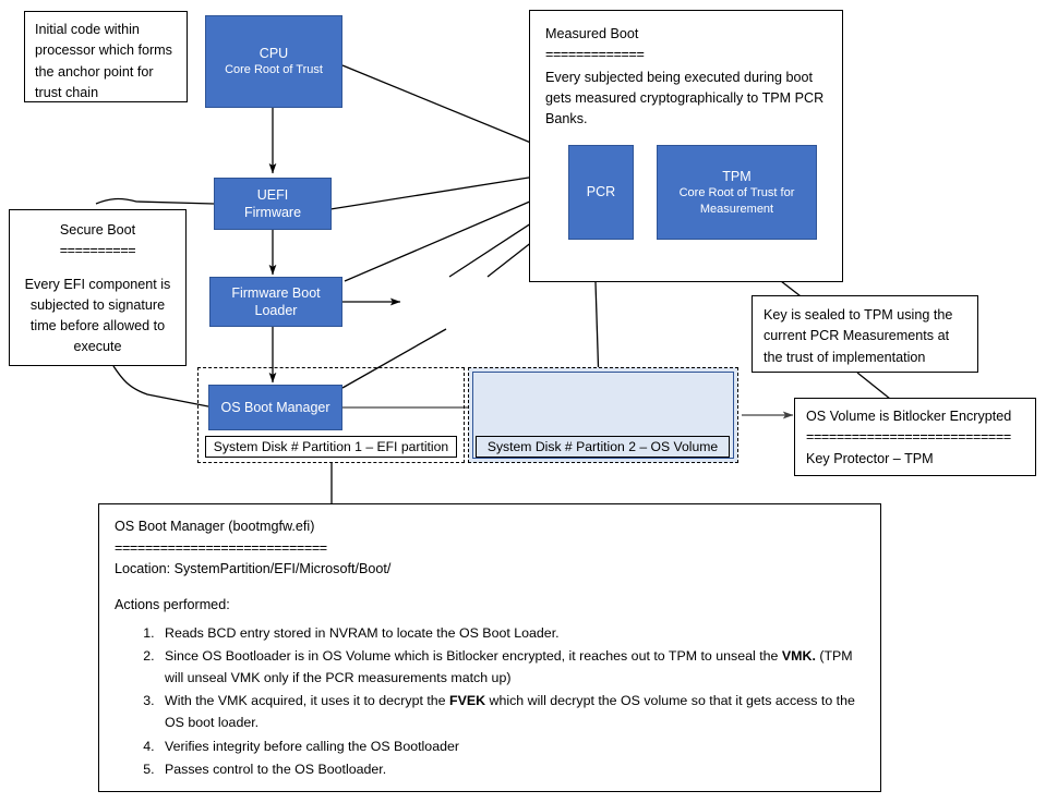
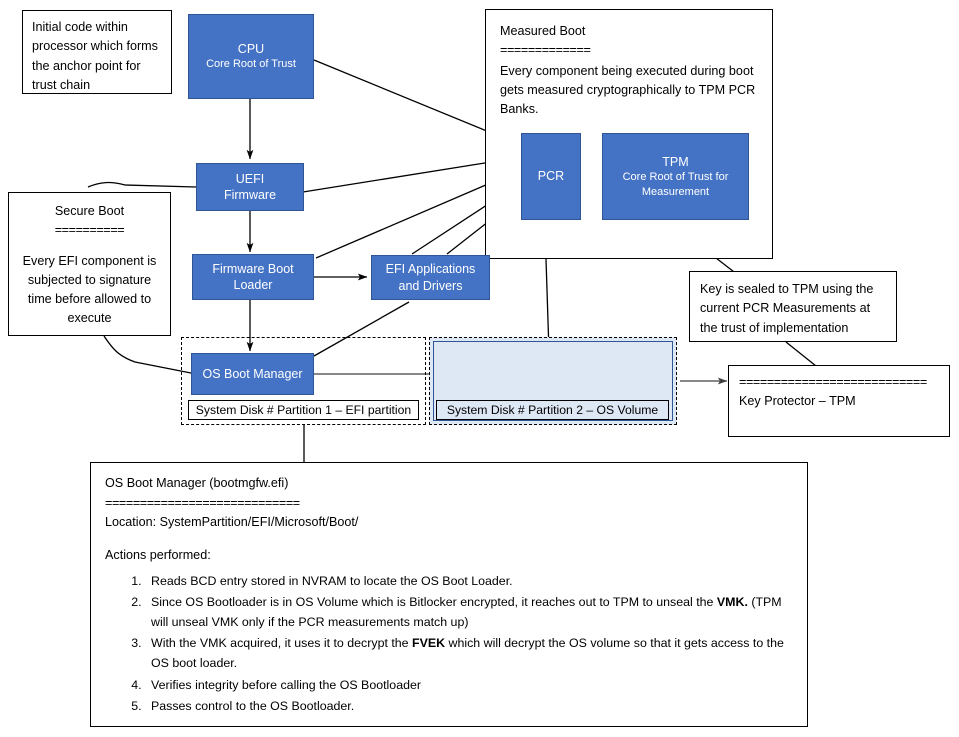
  Initial code within processor which forms the anchor point for trust chain
  CPU
  Core Root of Trust
  Measured Boot
  =============
- Every subjected being executed during boot gets measured cryptographically to TPM PCR Banks.
+ Every component being executed during boot gets measured cryptographically to TPM PCR Banks.
  PCR
  TPM
  Core Root of Trust for Measurement
  UEFI
  Firmware
  Secure Boot
  ==========
  Every EFI component is subjected to signature time before allowed to execute
  Firmware Boot
  Loader
+ EFI Applications
+ and Drivers
  Key is sealed to TPM using the current PCR Measurements at the trust of implementation
  OS Boot Manager
  System Disk # Partition 1 – EFI partition
  System Disk # Partition 2 – OS Volume
- OS Volume is Bitlocker Encrypted
  ===========================
  Key Protector – TPM
  OS Boot Manager (bootmgfw.efi)
  ============================
  Location: SystemPartition/EFI/Microsoft/Boot/
  Actions performed:
  Reads BCD entry stored in NVRAM to locate the OS Boot Loader.
  Since OS Bootloader is in OS Volume which is Bitlocker encrypted, it reaches out to TPM to unseal the VMK. (TPM will unseal VMK only if the PCR measurements match up)
  With the VMK acquired, it uses it to decrypt the FVEK which will decrypt the OS volume so that it gets access to the OS boot loader.
  Verifies integrity before calling the OS Bootloader
  Passes control to the OS Bootloader.
